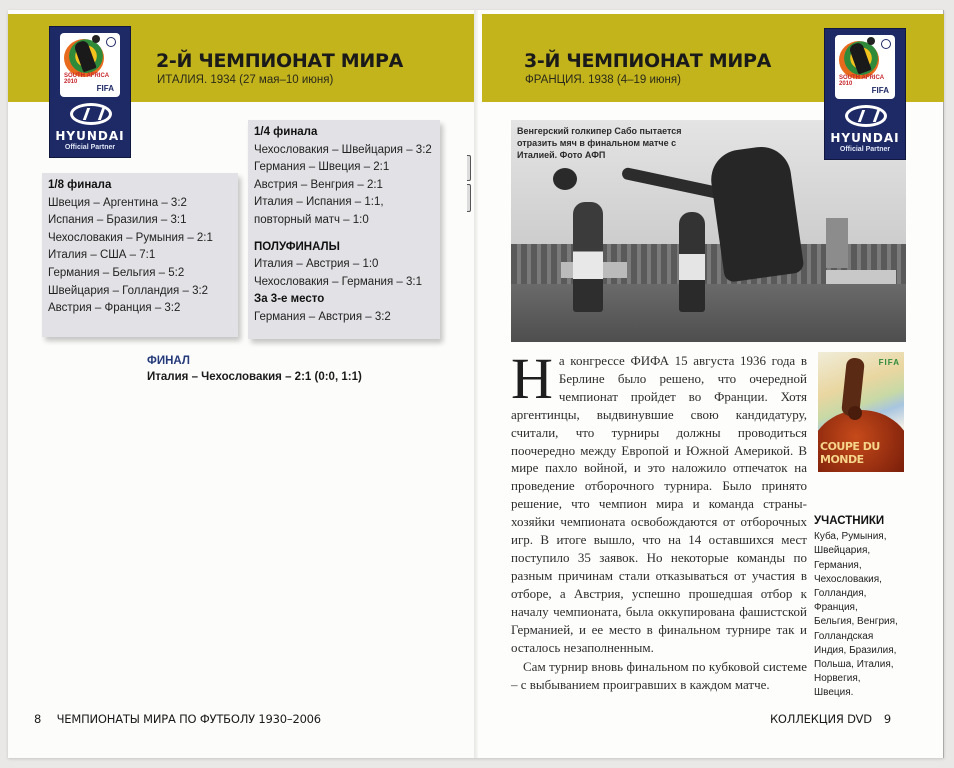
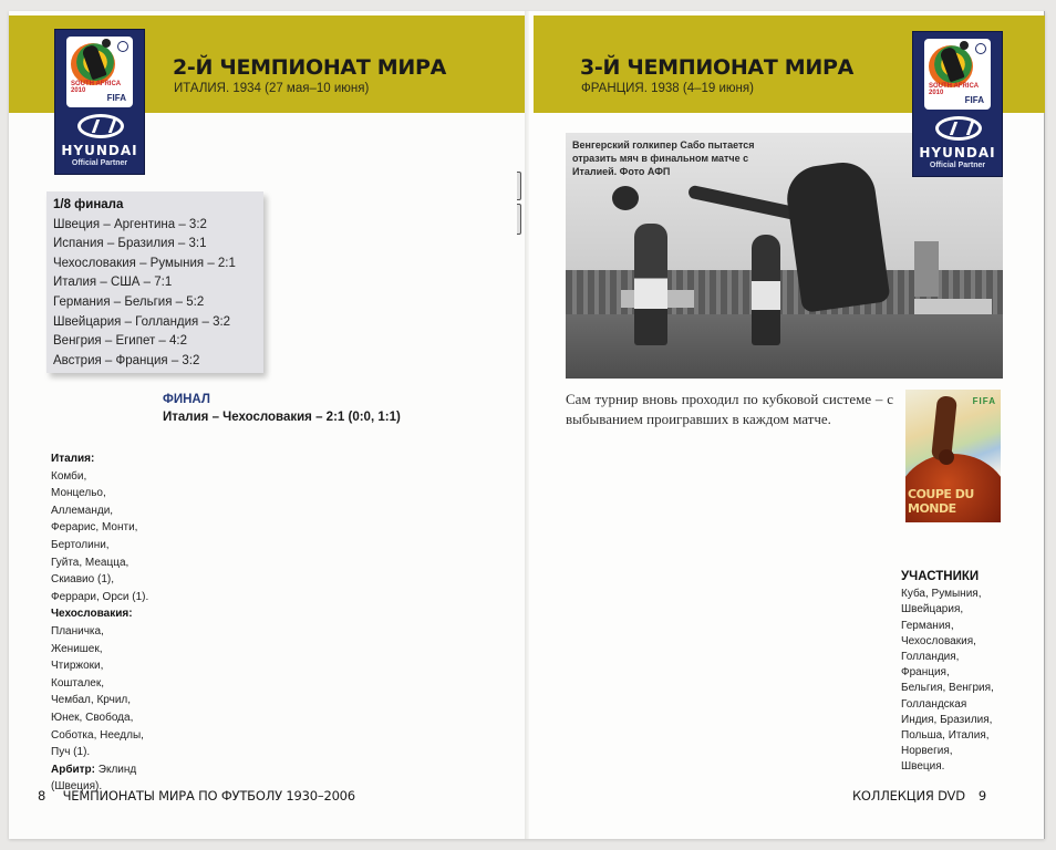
  FIFA
  HYUNDAI
  2-Й ЧЕМПИОНАТ МИРА
  ИТАЛИЯ. 1934 (27 мая–10 июня)
  1/8 финала
  Швеция – Аргентина – 3:2
  Испания – Бразилия – 3:1
  Чехословакия – Румыния – 2:1
  Италия – США – 7:1
  Германия – Бельгия – 5:2
  Швейцария – Голландия – 3:2
+ Венгрия – Египет – 4:2
  Австрия – Франция – 3:2
- 1/4 финала
- Чехословакия – Швейцария – 3:2
- Германия – Швеция – 2:1
- Австрия – Венгрия – 2:1
- Италия – Испания – 1:1,
- повторный матч – 1:0
- ПОЛУФИНАЛЫ
- Италия – Австрия – 1:0
- Чехословакия – Германия – 3:1
- За 3-е место
- Германия – Австрия – 3:2
  ФИНАЛ
  Италия – Чехословакия – 2:1 (0:0, 1:1)
+ Италия:
+ Комби,
+ Монцельо,
+ Аллеманди,
+ Ферарис, Монти,
+ Бертолини,
+ Гуйта, Меацца,
+ Скиавио (1),
+ Феррари, Орси (1).
+ Чехословакия:
+ Планичка,
+ Женишек,
+ Чтиржоки,
+ Кошталек,
+ Чембал, Крчил,
+ Юнек, Свобода,
+ Соботка, Неедлы,
+ Пуч (1).
+ Арбитр: Эклинд
+ (Швеция).
  8 ЧЕМПИОНАТЫ МИРА ПО ФУТБОЛУ 1930–2006
  3-Й ЧЕМПИОНАТ МИРА
  ФРАНЦИЯ. 1938 (4–19 июня)
  Венгерский голкипер Сабо пытается отразить мяч в финальном матче с Италией. Фото АФП
  FIFA
  HYUNDAI
- Н
- а конгрессе ФИФА 15 августа 1936 года в Берлине было решено, что очередной чемпионат пройдет во Франции. Хотя аргентинцы, выдвинувшие свою кандидатуру, считали, что турниры должны проводиться поочередно между Европой и Южной Америкой. В мире пахло войной, и это наложило отпечаток на проведение отборочного турнира. Было принято решение, что чемпион мира и команда страны-хозяйки чемпионата освобождаются от отборочных игр. В итоге вышло, что на 14 оставшихся мест поступило 35 заявок. Но некоторые команды по разным причинам стали отказываться от участия в отборе, а Австрия, успешно прошедшая отбор к началу чемпионата, была оккупирована фашистской Германией, и ее место в финальном турнире так и осталось незаполненным.
- Сам турнир вновь финальном по кубковой системе – с выбыванием проигравших в каждом матче.
+ Сам турнир вновь проходил по кубковой системе – с выбыванием проигравших в каждом матче.
  FIFA
  COUPE DU MONDE
  УЧАСТНИКИ
  Куба, Румыния,
  Швейцария,
  Германия,
  Чехословакия,
  Голландия,
  Франция,
  Бельгия, Венгрия,
  Голландская
  Индия, Бразилия,
  Польша, Италия,
  Норвегия,
  Швеция.
  КОЛЛЕКЦИЯ DVD 9
